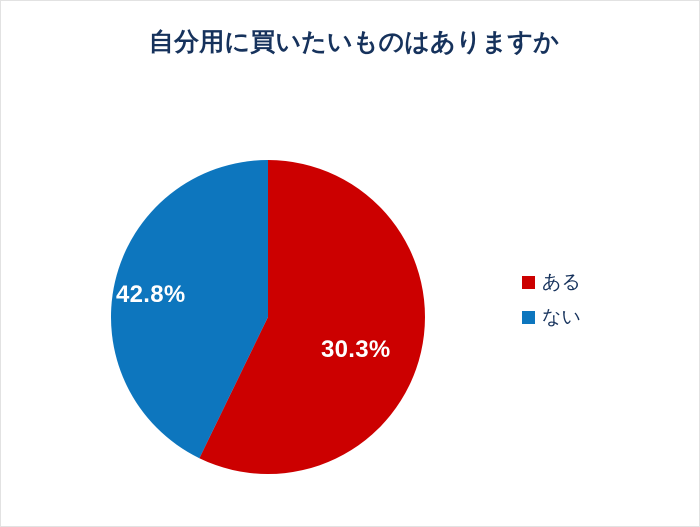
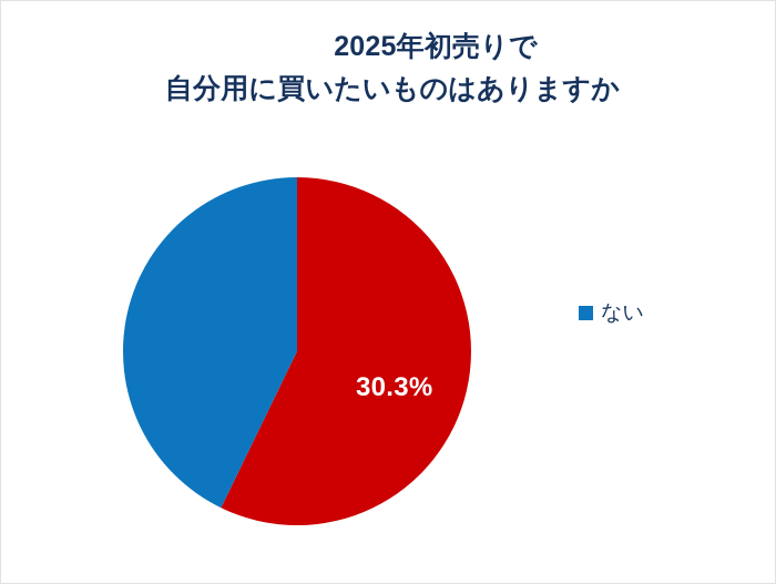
+ 2025年初売りで
  自分用に買いたいものはありますか
  30.3%
- 42.8%
- ある
  ない
